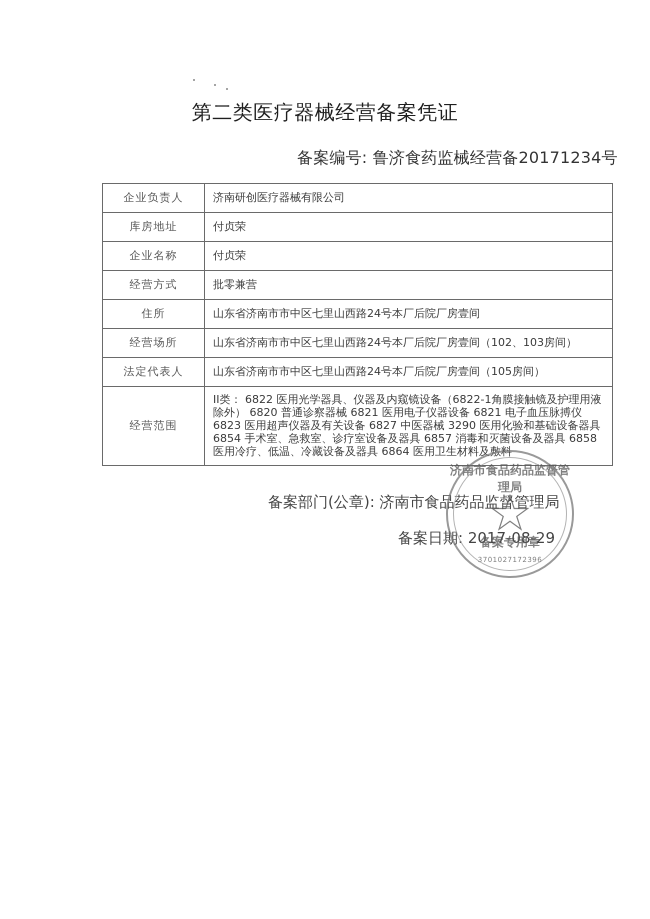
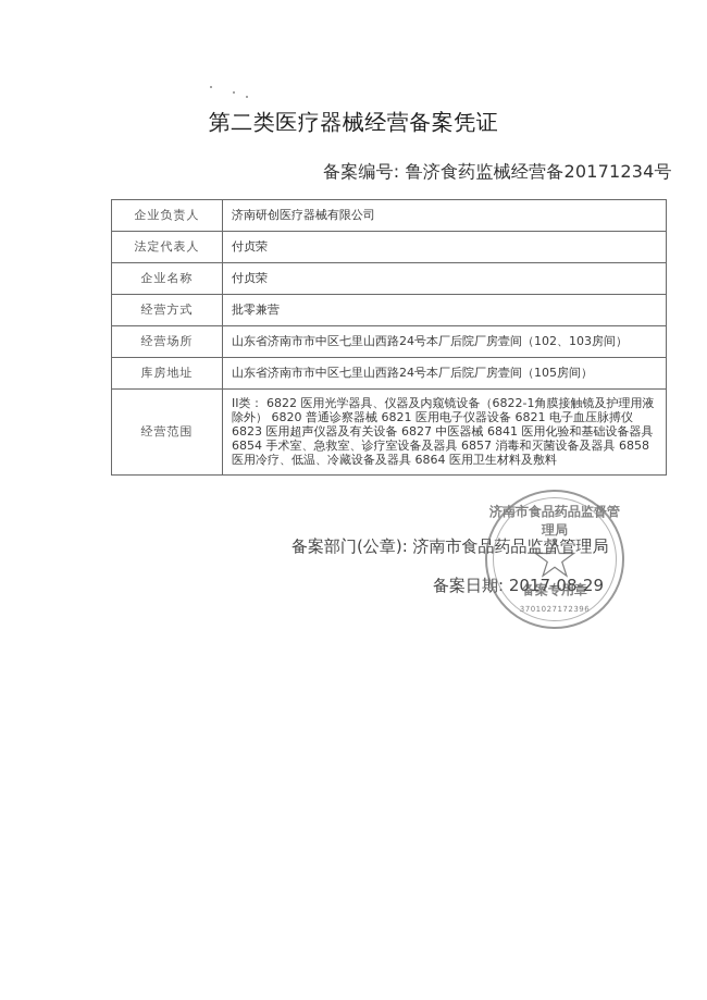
  第二类医疗器械经营备案凭证
  备案编号: 鲁济食药监械经营备20171234号
  企业负责人	济南研创医疗器械有限公司
- 库房地址	付贞荣
+ 法定代表人	付贞荣
  企业名称	付贞荣
  经营方式	批零兼营
- 住所	山东省济南市市中区七里山西路24号本厂后院厂房壹间
  经营场所	山东省济南市市中区七里山西路24号本厂后院厂房壹间（102、103房间）
- 法定代表人	山东省济南市市中区七里山西路24号本厂后院厂房壹间（105房间）
+ 库房地址	山东省济南市市中区七里山西路24号本厂后院厂房壹间（105房间）
- 经营范围	II类： 6822 医用光学器具、仪器及内窥镜设备（6822-1角膜接触镜及护理用液除外） 6820 普通诊察器械 6821 医用电子仪器设备 6821 电子血压脉搏仪 6823 医用超声仪器及有关设备 6827 中医器械 3290 医用化验和基础设备器具 6854 手术室、急救室、诊疗室设备及器具 6857 消毒和灭菌设备及器具 6858 医用冷疗、低温、冷藏设备及器具 6864 医用卫生材料及敷料
+ 经营范围	II类： 6822 医用光学器具、仪器及内窥镜设备（6822-1角膜接触镜及护理用液除外） 6820 普通诊察器械 6821 医用电子仪器设备 6821 电子血压脉搏仪 6823 医用超声仪器及有关设备 6827 中医器械 6841 医用化验和基础设备器具 6854 手术室、急救室、诊疗室设备及器具 6857 消毒和灭菌设备及器具 6858 医用冷疗、低温、冷藏设备及器具 6864 医用卫生材料及敷料
  备案部门(公章): 济南市食品药品监督管理局
  备案日期: 2017-08-29
  济南市食品药品监督管理局
  ★
  备案专用章
  3701027172396
